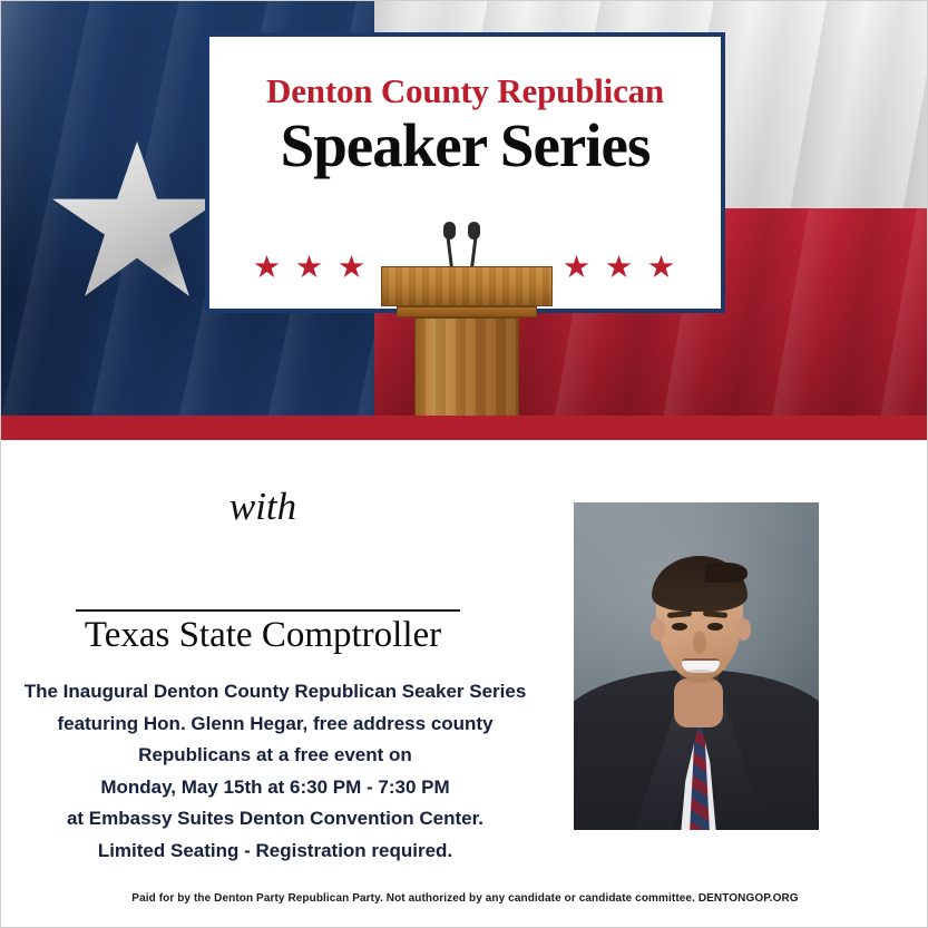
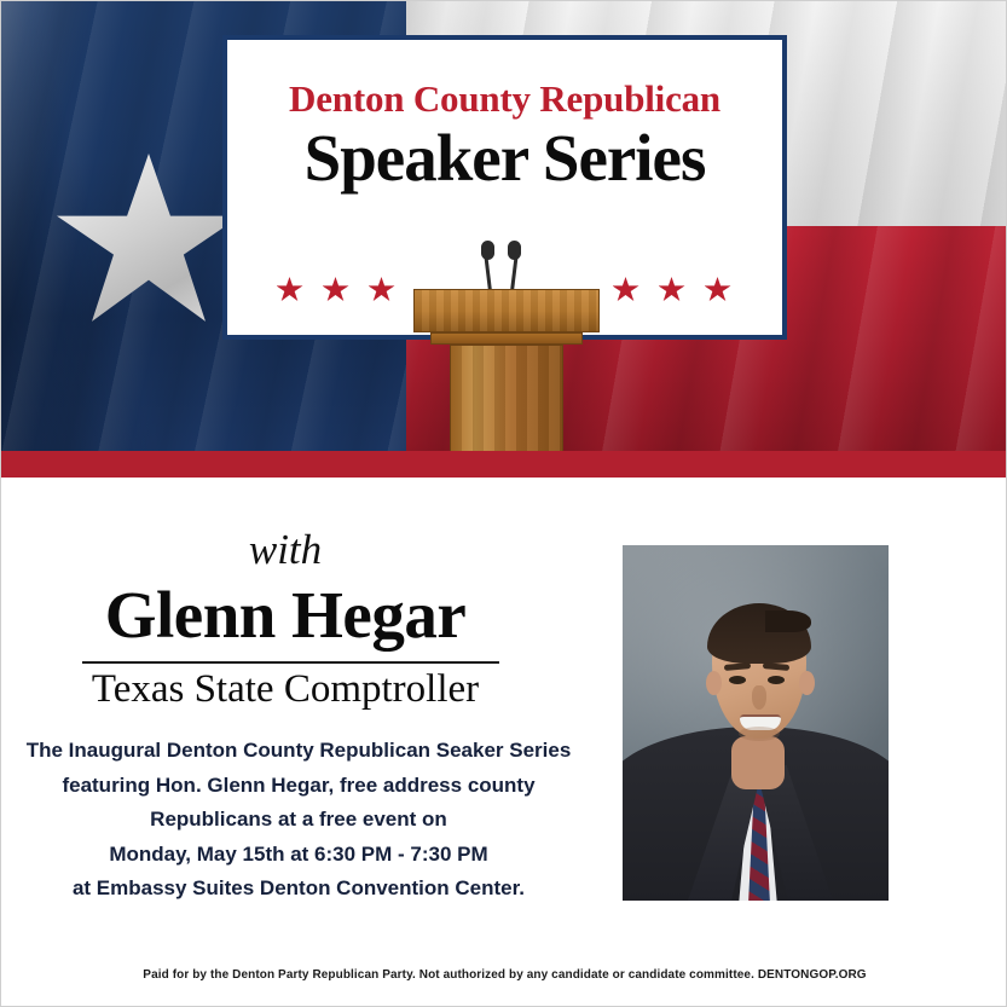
  Denton County Republican
  Speaker Series
  with
+ Glenn Hegar
  Texas State Comptroller
  The Inaugural Denton County Republican Seaker Series
  featuring Hon. Glenn Hegar, free address county
  Republicans at a free event on
  Monday, May 15th at 6:30 PM - 7:30 PM
  at Embassy Suites Denton Convention Center.
- Limited Seating - Registration required.
  Paid for by the Denton Party Republican Party. Not authorized by any candidate or candidate committee. DENTONGOP.ORG
